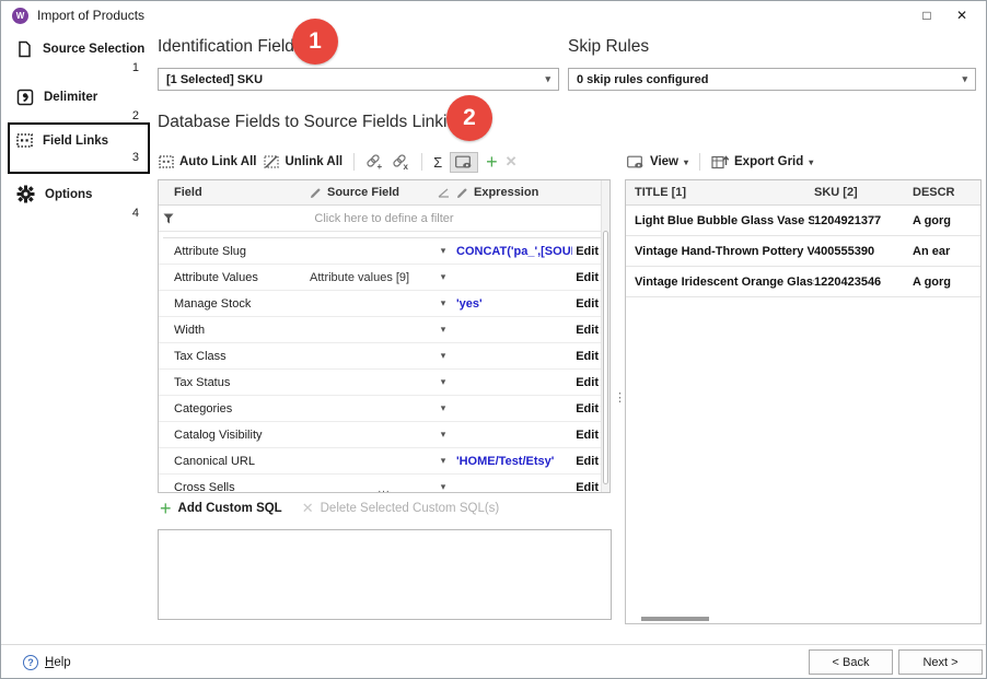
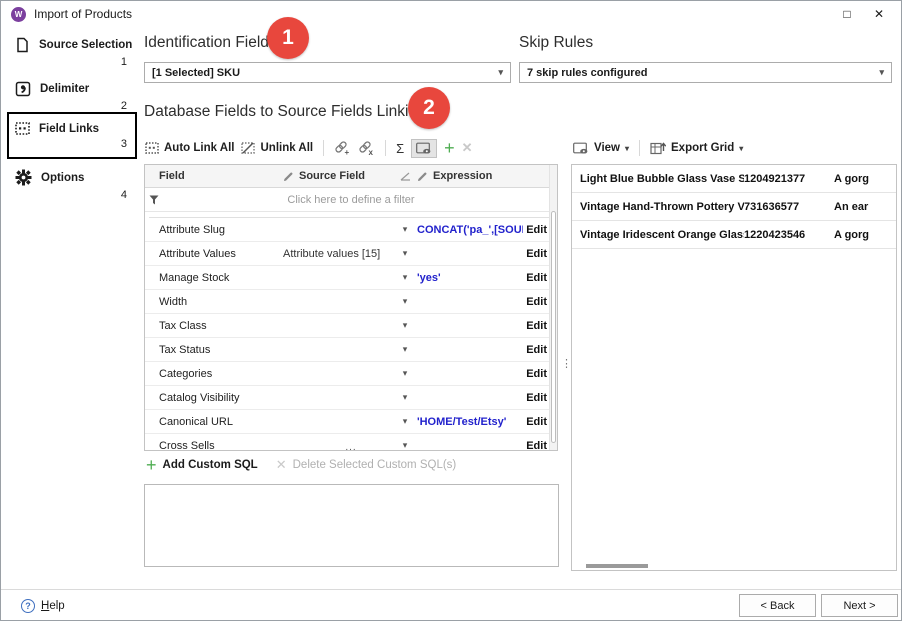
  W
  Import of Products
  □
  ✕
  Source Selection
  1
  Delimiter
  2
  Field Links
  3
  Options
  4
  Identification Field
  1
  Skip Rules
  [1 Selected] SKU
  ▾
- 0 skip rules configured
+ 7 skip rules configured
  ▾
  Database Fields to Source Fields Linki
  2
  Auto Link All
  Unlink All
  +
  x
  Σ
  +
  ✕
  Field
  Source Field
  Expression
  Click here to define a filter
  Attribute Slug
  ▾
  Edit
  Attribute Values
- Attribute values [9]
+ Attribute values [15]
  ▾
  Edit
  Manage Stock
  ▾
  'yes'
  Edit
  Width
  ▾
  Edit
  Tax Class
  ▾
  Edit
  Tax Status
  ▾
  Edit
  Categories
  ▾
  Edit
  Catalog Visibility
  ▾
  Edit
  Canonical URL
  ▾
  'HOME/Test/Etsy'
  Edit
  Cross Sells
  ▾
  Edit
  ...
  ⋮
  +
  Add Custom SQL
  ✕
  Delete Selected Custom SQL(s)
  View
  ▾
  Export Grid
  ▾
- TITLE [1]
- SKU [2]
- DESCR
  1204921377
  A gorg
- 400555390
+ 731636577
  An ear
  Vintage Iridescent Orange Glas
  1220423546
  A gorg
  ?
  Help
  < Back
  Next >
